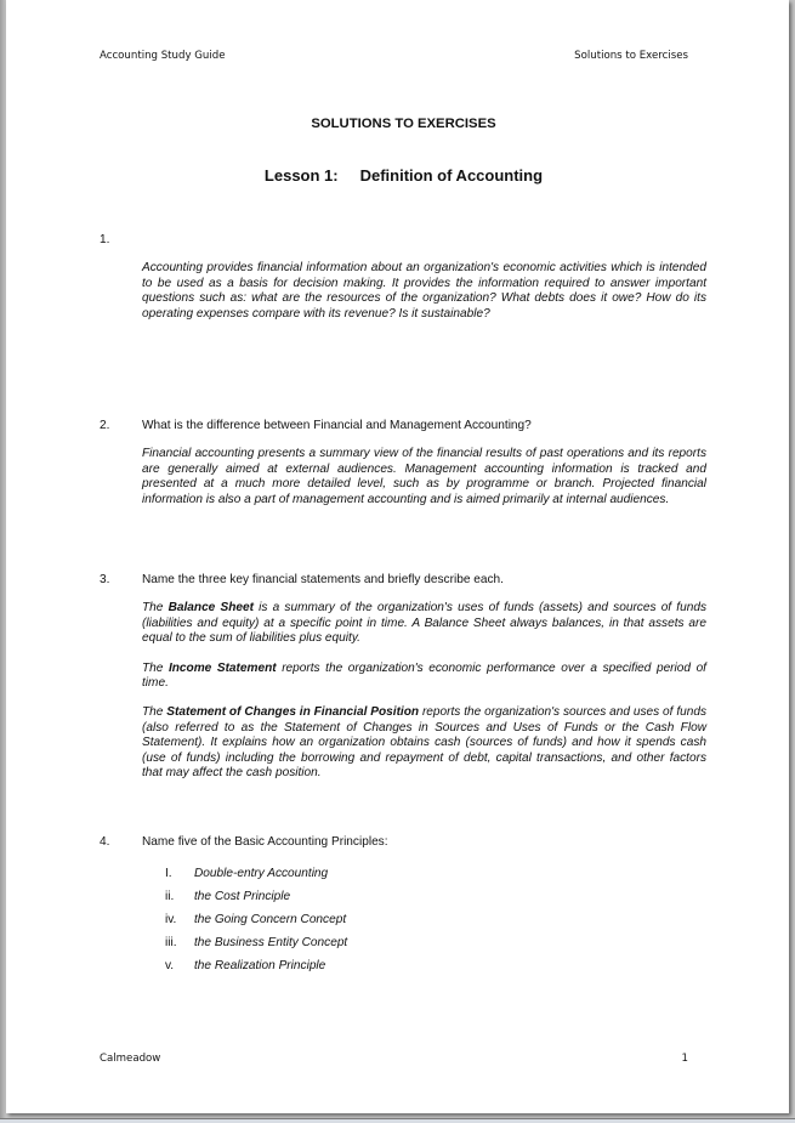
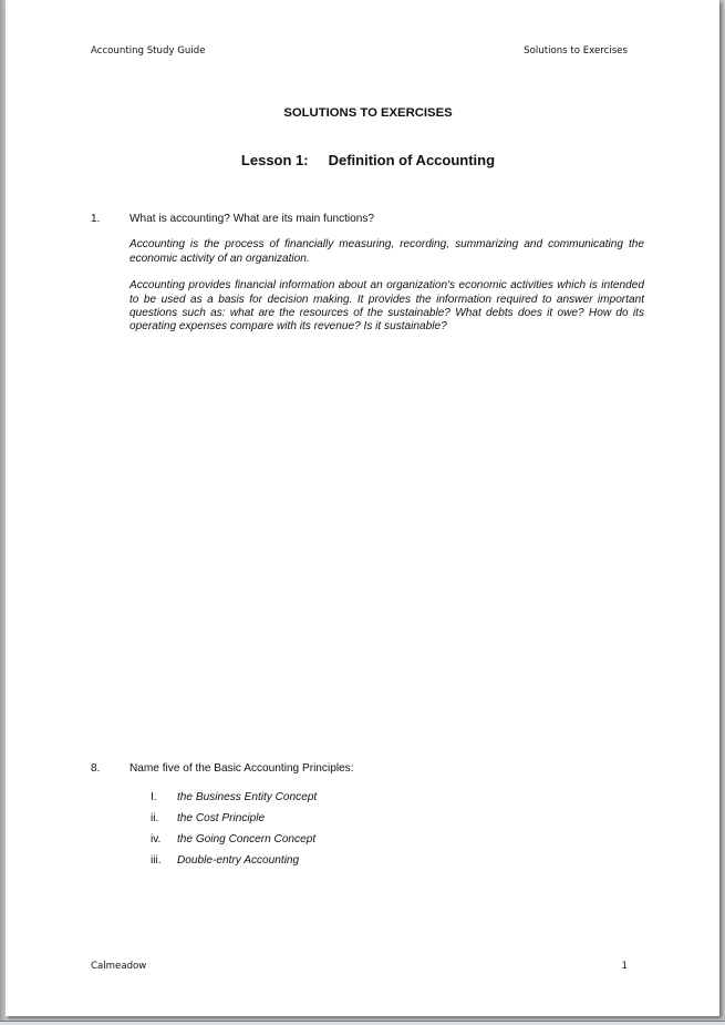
  Accounting Study Guide
  Solutions to Exercises
  SOLUTIONS TO EXERCISES
  Lesson 1: Definition of Accounting
  1.
+ What is accounting? What are its main functions?
+ Accounting is the process of financially measuring, recording, summarizing and communicating the economic activity of an organization.
- Accounting provides financial information about an organization's economic activities which is intended to be used as a basis for decision making. It provides the information required to answer important questions such as: what are the resources of the organization? What debts does it owe? How do its operating expenses compare with its revenue? Is it sustainable?
+ Accounting provides financial information about an organization's economic activities which is intended to be used as a basis for decision making. It provides the information required to answer important questions such as: what are the resources of the sustainable? What debts does it owe? How do its operating expenses compare with its revenue? Is it sustainable?
- 2.
- What is the difference between Financial and Management Accounting?
- Financial accounting presents a summary view of the financial results of past operations and its reports are generally aimed at external audiences. Management accounting information is tracked and presented at a much more detailed level, such as by programme or branch. Projected financial information is also a part of management accounting and is aimed primarily at internal audiences.
- 3.
- Name the three key financial statements and briefly describe each.
- The Balance Sheet is a summary of the organization's uses of funds (assets) and sources of funds (liabilities and equity) at a specific point in time. A Balance Sheet always balances, in that assets are equal to the sum of liabilities plus equity.
- The Income Statement reports the organization's economic performance over a specified period of time.
- The Statement of Changes in Financial Position reports the organization's sources and uses of funds (also referred to as the Statement of Changes in Sources and Uses of Funds or the Cash Flow Statement). It explains how an organization obtains cash (sources of funds) and how it spends cash (use of funds) including the borrowing and repayment of debt, capital transactions, and other factors that may affect the cash position.
- 4.
+ 8.
  Name five of the Basic Accounting Principles:
  I.
- Double-entry Accounting
+ the Business Entity Concept
  ii.
  the Cost Principle
  iv.
  the Going Concern Concept
  iii.
- the Business Entity Concept
+ Double-entry Accounting
- v.
- the Realization Principle
  Calmeadow
  1
